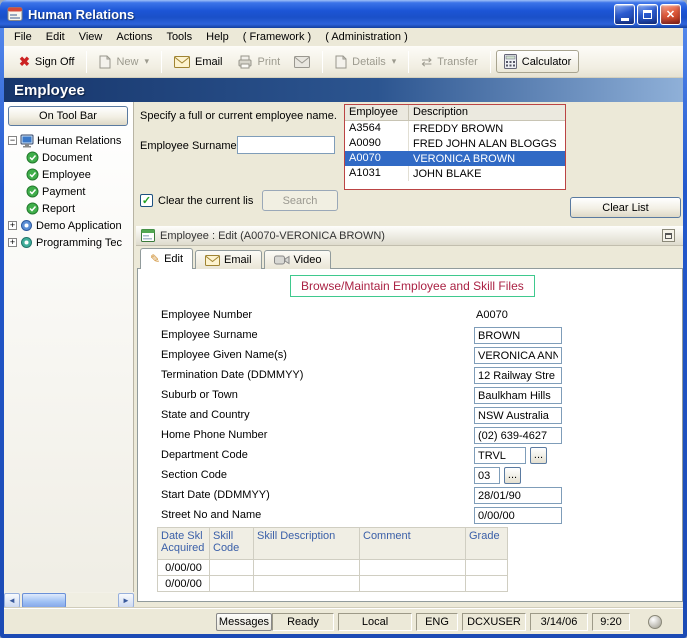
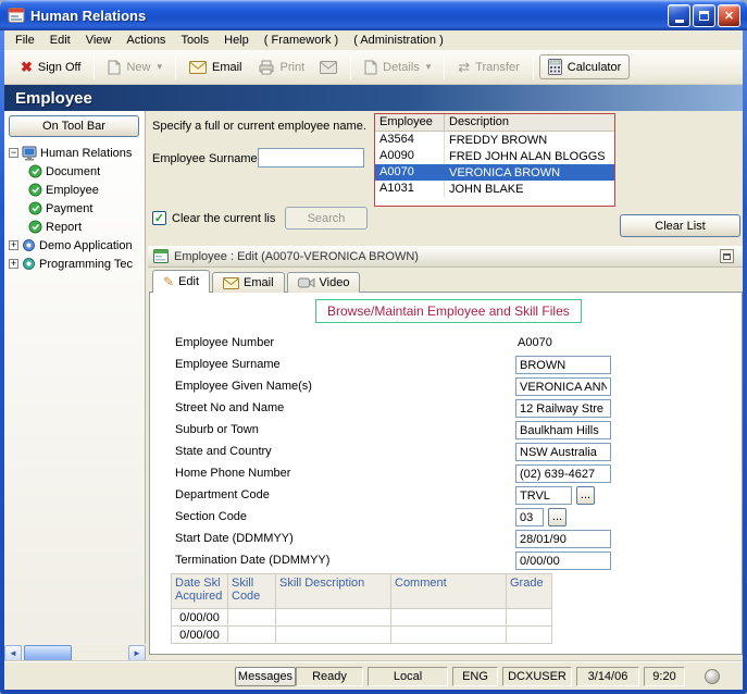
  Human Relations
  ✕
  File
  Edit
  View
  Actions
  Tools
  Help
  ( Framework )
  ( Administration )
  ✖
  Sign Off
  New
  ▾
  Email
  Print
  Details
  ▾
  ⇄
  Transfer
  Calculator
  Employee
  On Tool Bar
  −
  Human Relations
  Document
  Employee
  Payment
  Report
  +
  Demo Application
  +
  Programming Tec
  ◄
  ►
  Specify a full or current employee name.
  Employee Surname
  ✓
  Clear the current lis
  Search
  Clear List
  Employee
  Description
  A3564
  FREDDY BROWN
  A0090
  FRED JOHN ALAN BLOGGS
  A0070
  VERONICA BROWN
  A1031
  JOHN BLAKE
  Employee : Edit (A0070-VERONICA BROWN)
  ✎
  Edit
  Email
  Video
  Browse/Maintain Employee and Skill Files
  Employee Number
  A0070
  Employee Surname
  BROWN
  Employee Given Name(s)
  VERONICA ANN
- Termination Date (DDMMYY)
+ Street No and Name
  12 Railway Stre
  Suburb or Town
  Baulkham Hills
  State and Country
  NSW Australia
  Home Phone Number
  (02) 639-4627
  Department Code
  TRVL
  ...
  Section Code
  03
  ...
  Start Date (DDMMYY)
  28/01/90
- Street No and Name
+ Termination Date (DDMMYY)
  0/00/00
  Date Skl Acquired	Skill Code	Skill Description	Comment	Grade
  0/00/00
  0/00/00
  Messages
  Ready
  Local
  ENG
  DCXUSER
  3/14/06
  9:20
